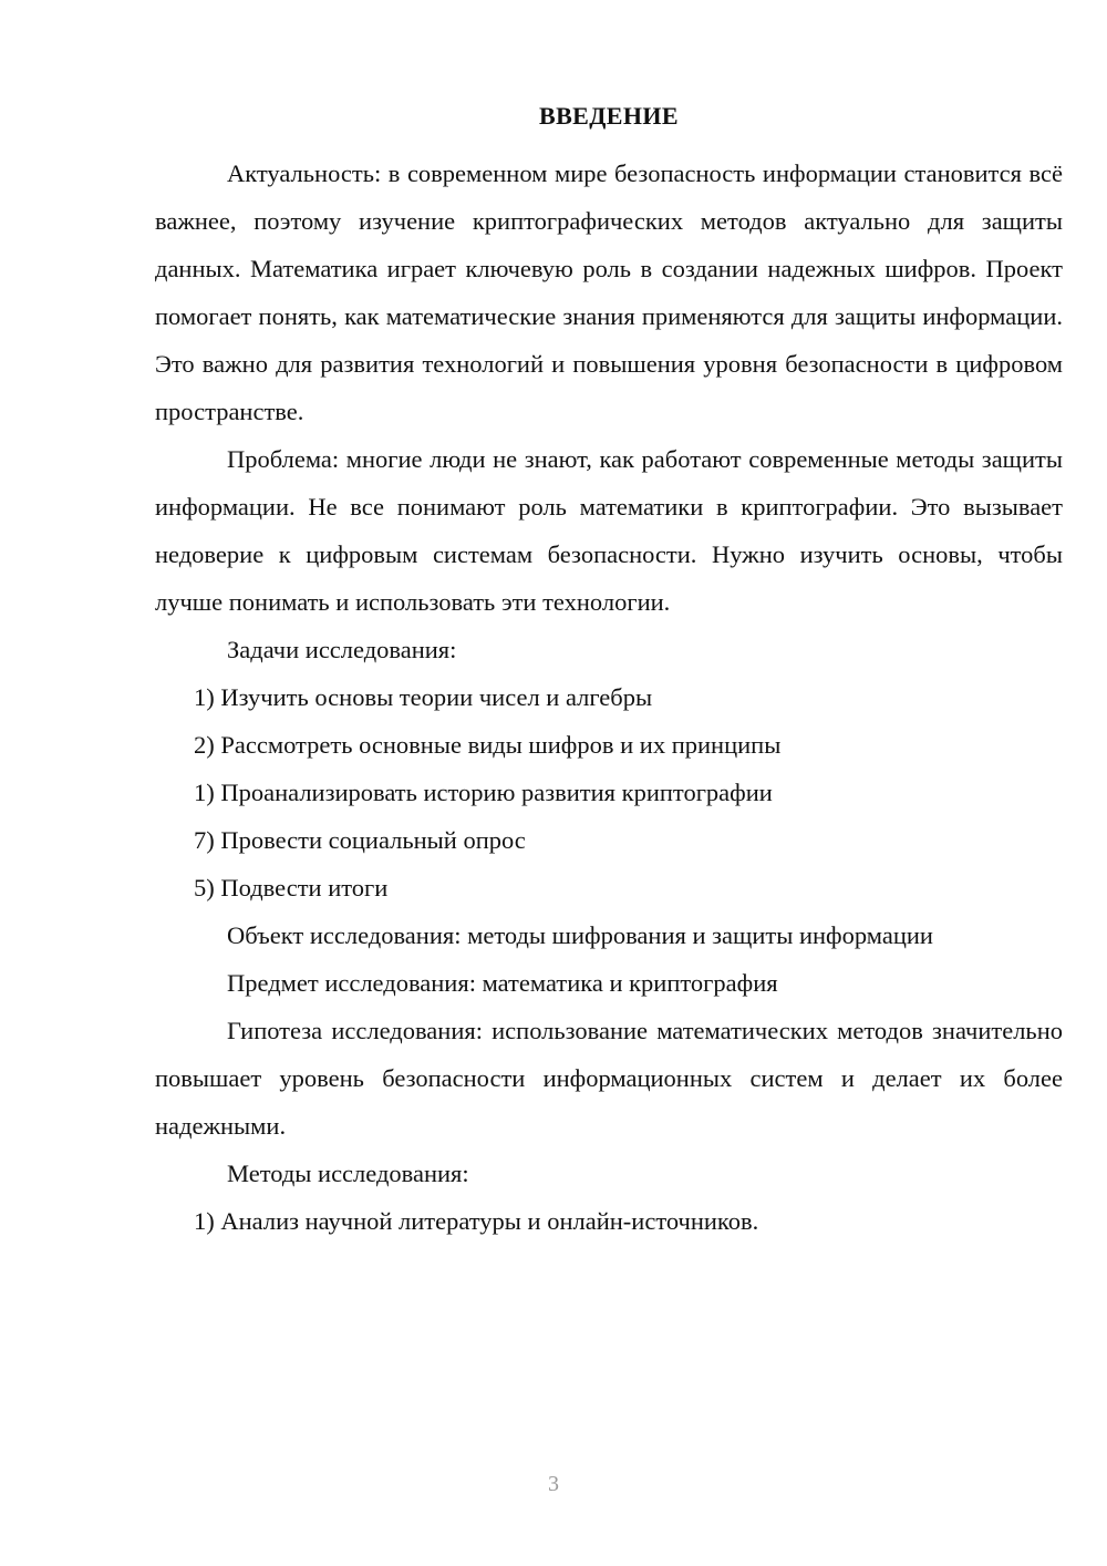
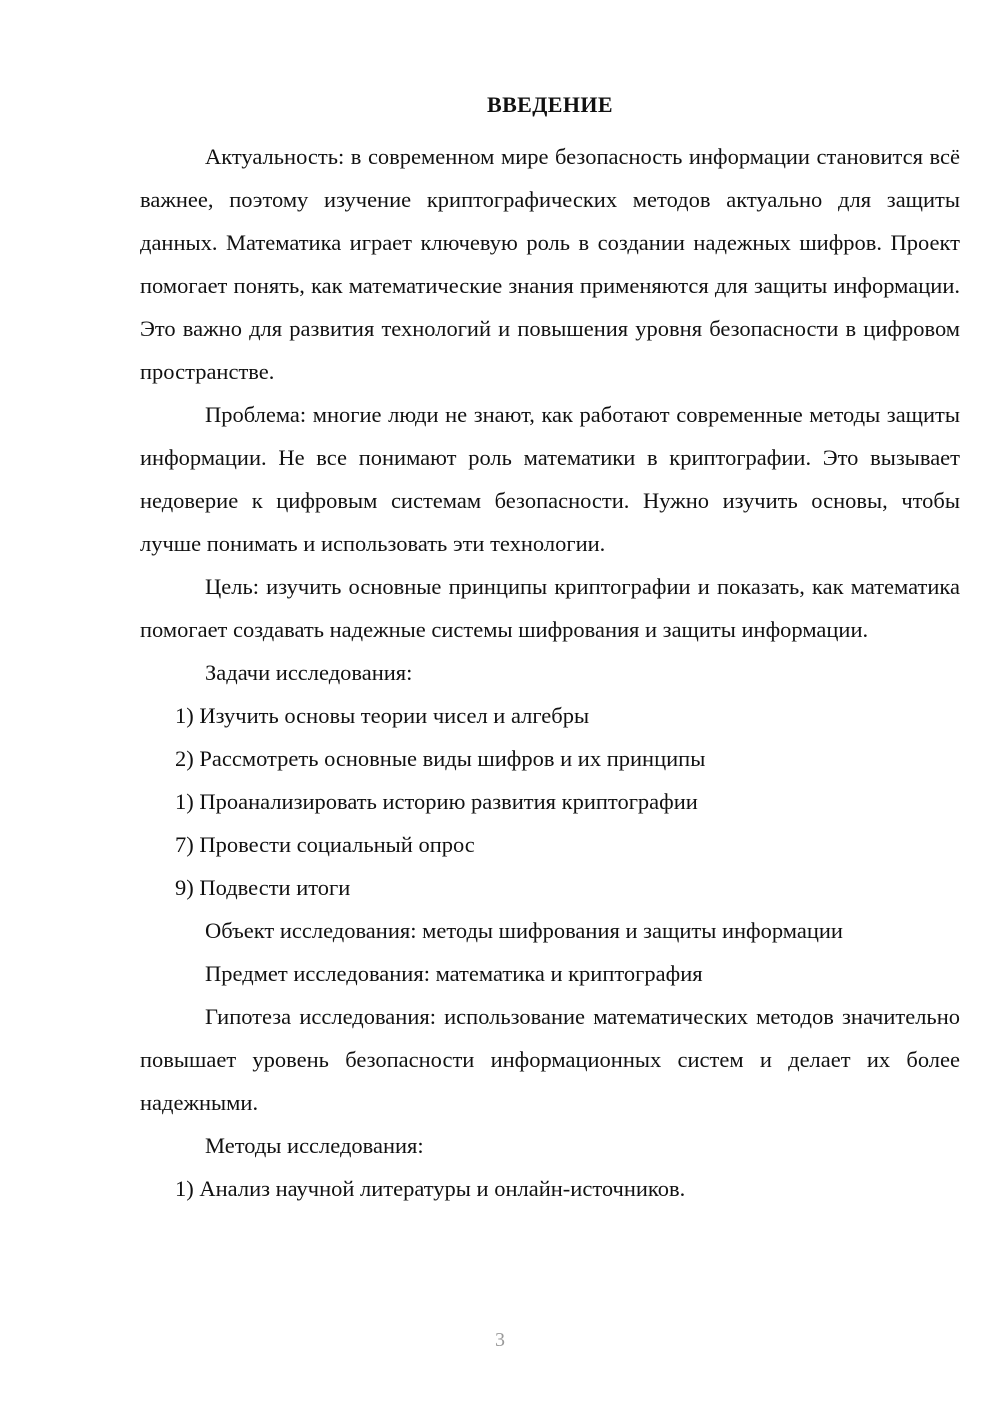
  ВВЕДЕНИЕ
  Актуальность: в современном мире безопасность информации становится всё важнее, поэтому изучение криптографических методов актуально для защиты данных. Математика играет ключевую роль в создании надежных шифров. Проект помогает понять, как математические знания применяются для защиты информации. Это важно для развития технологий и повышения уровня безопасности в цифровом пространстве.
  Проблема: многие люди не знают, как работают современные методы защиты информации. Не все понимают роль математики в криптографии. Это вызывает недоверие к цифровым системам безопасности. Нужно изучить основы, чтобы лучше понимать и использовать эти технологии.
+ Цель: изучить основные принципы криптографии и показать, как математика помогает создавать надежные системы шифрования и защиты информации.
  Задачи исследования:
  1) Изучить основы теории чисел и алгебры
  2) Рассмотреть основные виды шифров и их принципы
  1) Проанализировать историю развития криптографии
  7) Провести социальный опрос
- 5) Подвести итоги
+ 9) Подвести итоги
  Объект исследования: методы шифрования и защиты информации
  Предмет исследования: математика и криптография
  Гипотеза исследования: использование математических методов значительно повышает уровень безопасности информационных систем и делает их более надежными.
  Методы исследования:
  1) Анализ научной литературы и онлайн-источников.
  3
